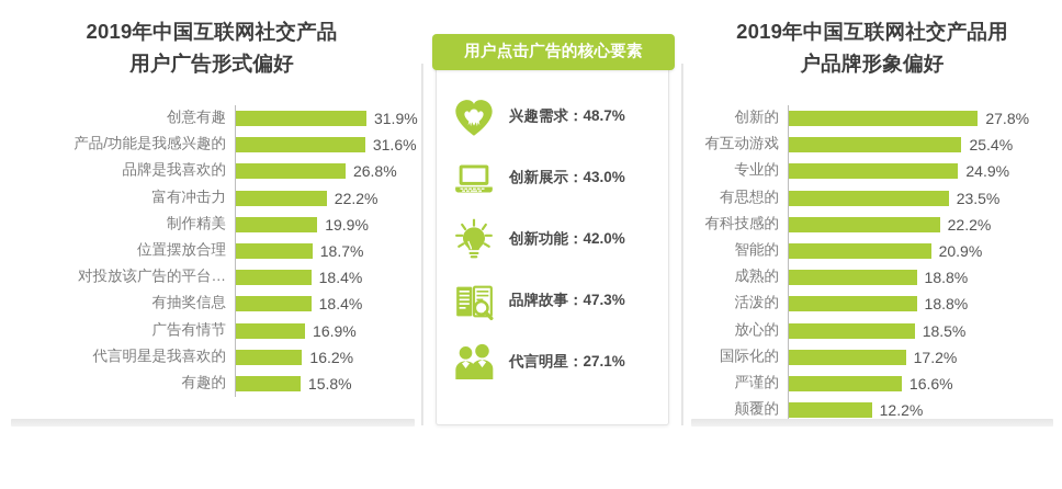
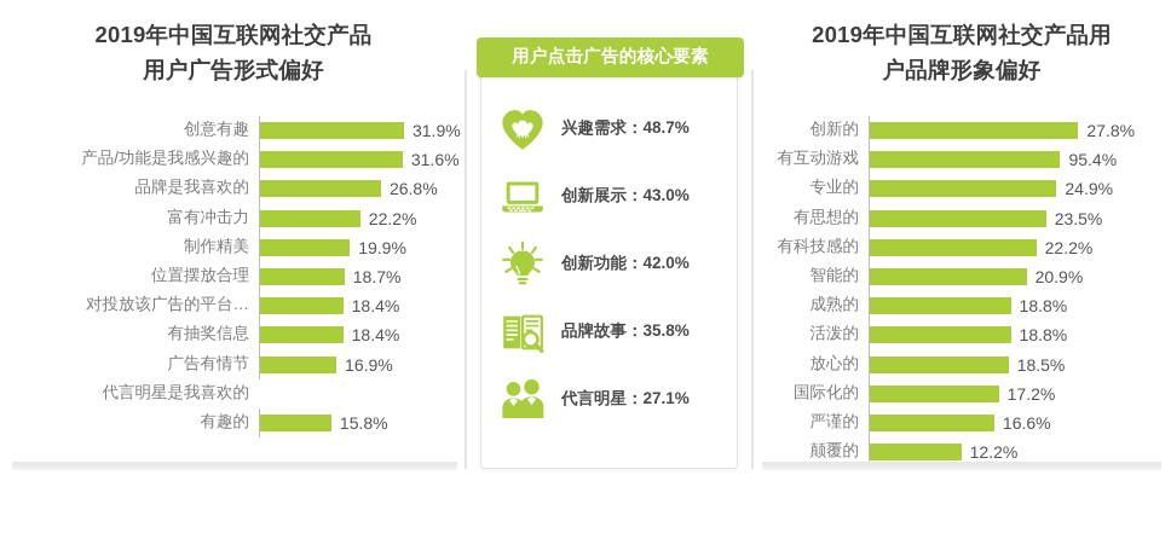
  2019年中国互联网社交产品
  用户广告形式偏好
  创意有趣
  31.9%
  产品/功能是我感兴趣的
  31.6%
  品牌是我喜欢的
  26.8%
  富有冲击力
  22.2%
  制作精美
  19.9%
  位置摆放合理
  18.7%
  对投放该广告的平台…
  18.4%
  有抽奖信息
  18.4%
  广告有情节
  16.9%
  代言明星是我喜欢的
- 16.2%
  有趣的
  15.8%
  用户点击广告的核心要素
  兴趣需求：48.7%
  创新展示：43.0%
  创新功能：42.0%
- 品牌故事：47.3%
+ 品牌故事：35.8%
  代言明星：27.1%
  2019年中国互联网社交产品用
  户品牌形象偏好
  创新的
  27.8%
  有互动游戏
- 25.4%
+ 95.4%
  专业的
  24.9%
  有思想的
  23.5%
  有科技感的
  22.2%
  智能的
  20.9%
  成熟的
  18.8%
  活泼的
  18.8%
  放心的
  18.5%
  国际化的
  17.2%
  严谨的
  16.6%
  颠覆的
  12.2%
